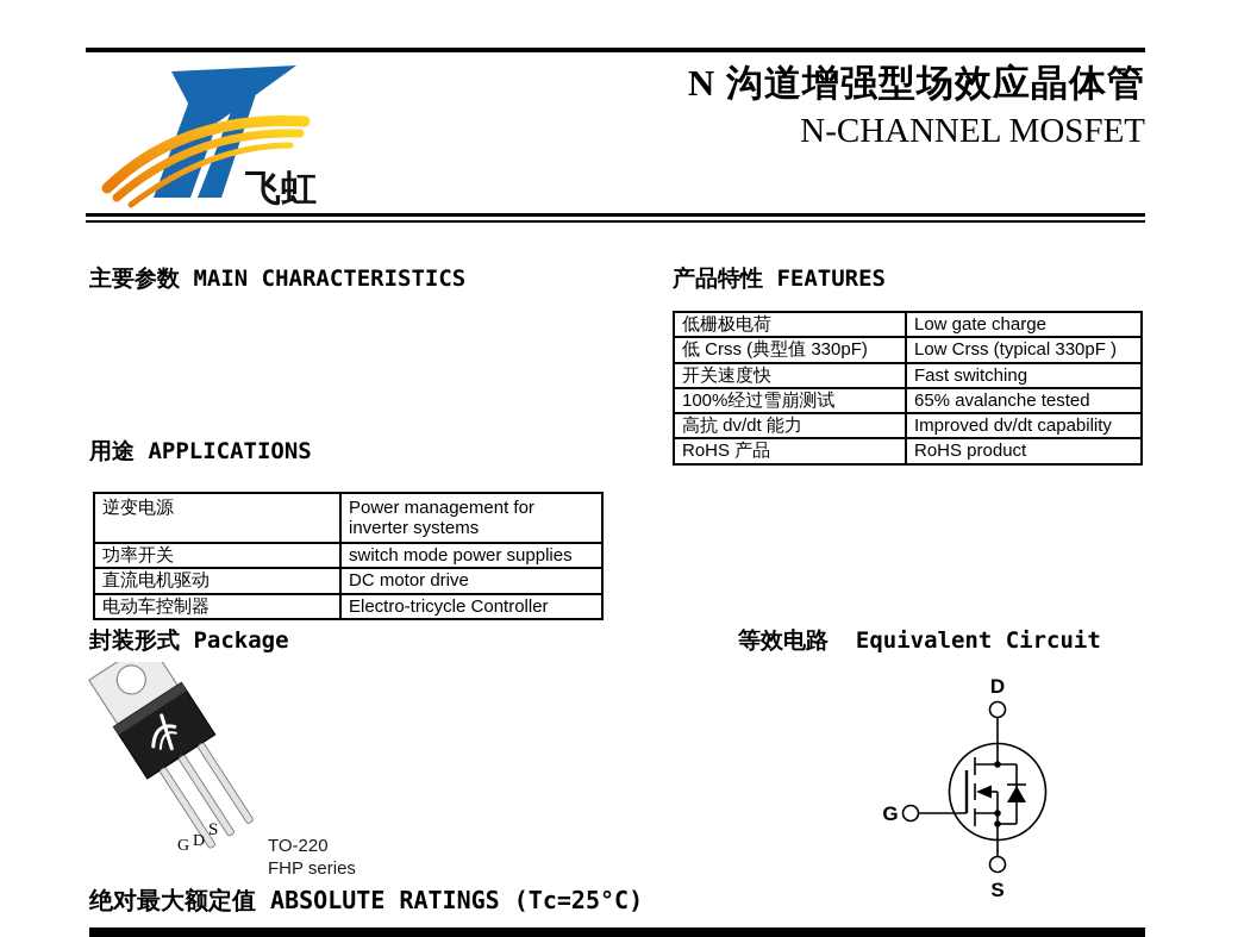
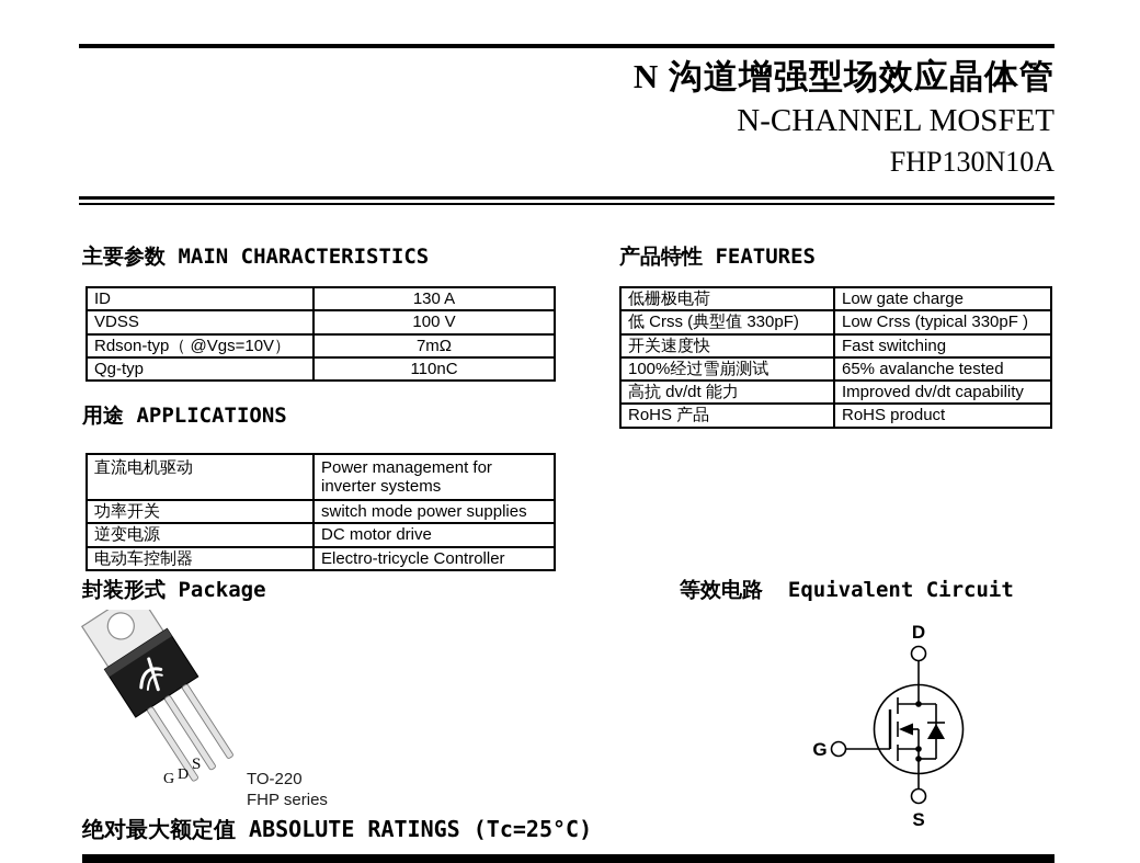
- 飞虹
  N 沟道增强型场效应晶体管
  N-CHANNEL MOSFET
+ FHP130N10A
  主要参数 MAIN CHARACTERISTICS
+ ID	130 A
+ VDSS	100 V
+ Rdson-typ（ @Vgs=10V）	7mΩ
+ Qg-typ	110nC
  产品特性 FEATURES
  低栅极电荷	Low gate charge
  低 Crss (典型值 330pF)	Low Crss (typical 330pF )
  开关速度快	Fast switching
  100%经过雪崩测试	65% avalanche tested
  高抗 dv/dt 能力	Improved dv/dt capability
  RoHS 产品	RoHS product
  用途 APPLICATIONS
- 逆变电源	Power management for inverter systems
+ 直流电机驱动	Power management for inverter systems
  功率开关	switch mode power supplies
- 直流电机驱动	DC motor drive
+ 逆变电源	DC motor drive
  电动车控制器	Electro-tricycle Controller
  封装形式 Package
  G
  D
  S
  TO-220
  FHP series
  等效电路 Equivalent Circuit
  D
  G
  S
  绝对最大额定值 ABSOLUTE RATINGS (Tc=25°C)
